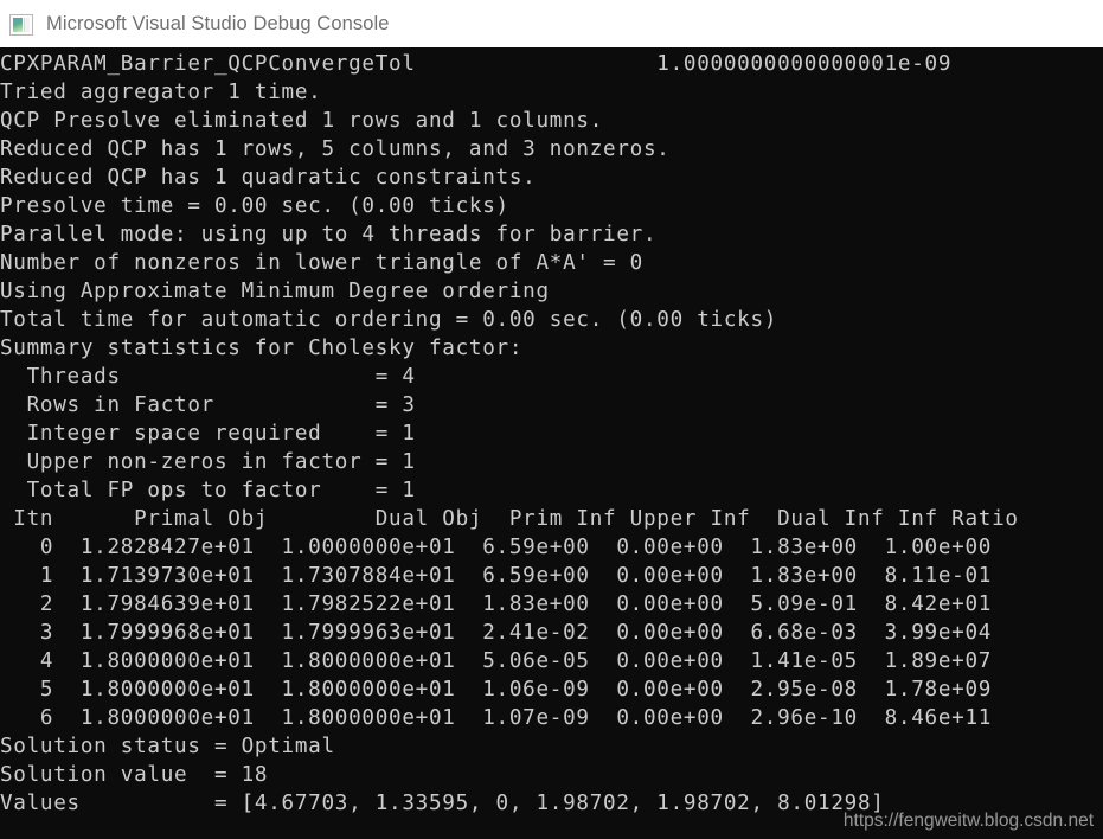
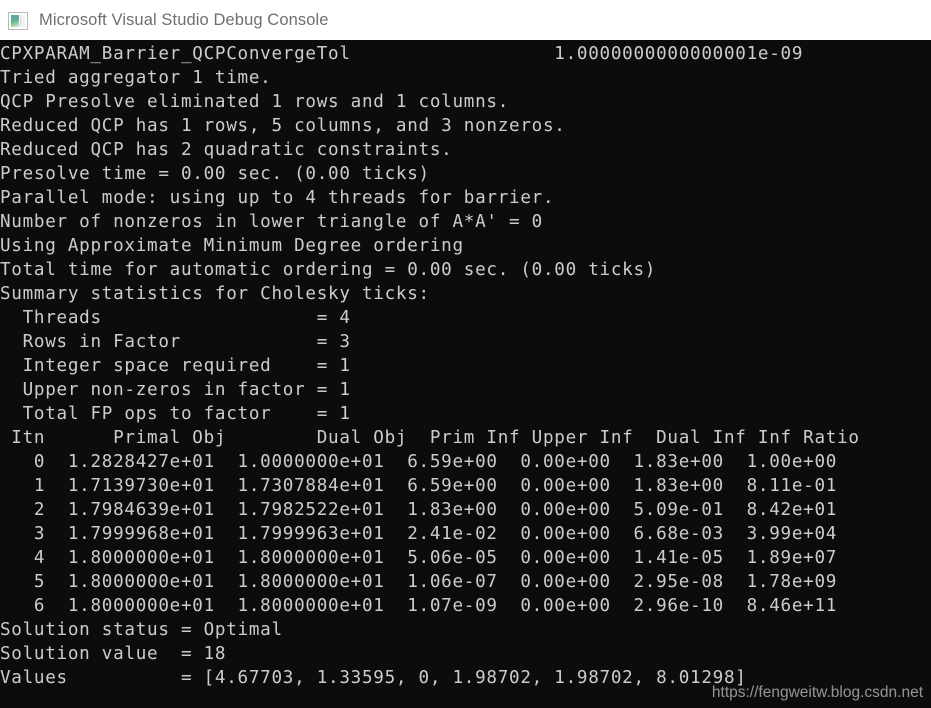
  Microsoft Visual Studio Debug Console
  CPXPARAM_Barrier_QCPConvergeTol 1.0000000000000001e-09
  Tried aggregator 1 time.
  QCP Presolve eliminated 1 rows and 1 columns.
  Reduced QCP has 1 rows, 5 columns, and 3 nonzeros.
- Reduced QCP has 1 quadratic constraints.
+ Reduced QCP has 2 quadratic constraints.
  Presolve time = 0.00 sec. (0.00 ticks)
  Parallel mode: using up to 4 threads for barrier.
  Number of nonzeros in lower triangle of A*A' = 0
  Using Approximate Minimum Degree ordering
  Total time for automatic ordering = 0.00 sec. (0.00 ticks)
- Summary statistics for Cholesky factor:
+ Summary statistics for Cholesky ticks:
  Threads = 4
  Rows in Factor = 3
  Integer space required = 1
  Upper non-zeros in factor = 1
  Total FP ops to factor = 1
  Itn Primal Obj Dual Obj Prim Inf Upper Inf Dual Inf Inf Ratio
  0 1.2828427e+01 1.0000000e+01 6.59e+00 0.00e+00 1.83e+00 1.00e+00
  1 1.7139730e+01 1.7307884e+01 6.59e+00 0.00e+00 1.83e+00 8.11e-01
  2 1.7984639e+01 1.7982522e+01 1.83e+00 0.00e+00 5.09e-01 8.42e+01
  3 1.7999968e+01 1.7999963e+01 2.41e-02 0.00e+00 6.68e-03 3.99e+04
  4 1.8000000e+01 1.8000000e+01 5.06e-05 0.00e+00 1.41e-05 1.89e+07
- 5 1.8000000e+01 1.8000000e+01 1.06e-09 0.00e+00 2.95e-08 1.78e+09
+ 5 1.8000000e+01 1.8000000e+01 1.06e-07 0.00e+00 2.95e-08 1.78e+09
  6 1.8000000e+01 1.8000000e+01 1.07e-09 0.00e+00 2.96e-10 8.46e+11
  Solution status = Optimal
  Solution value = 18
  Values = [4.67703, 1.33595, 0, 1.98702, 1.98702, 8.01298]
  https://fengweitw.blog.csdn.net
